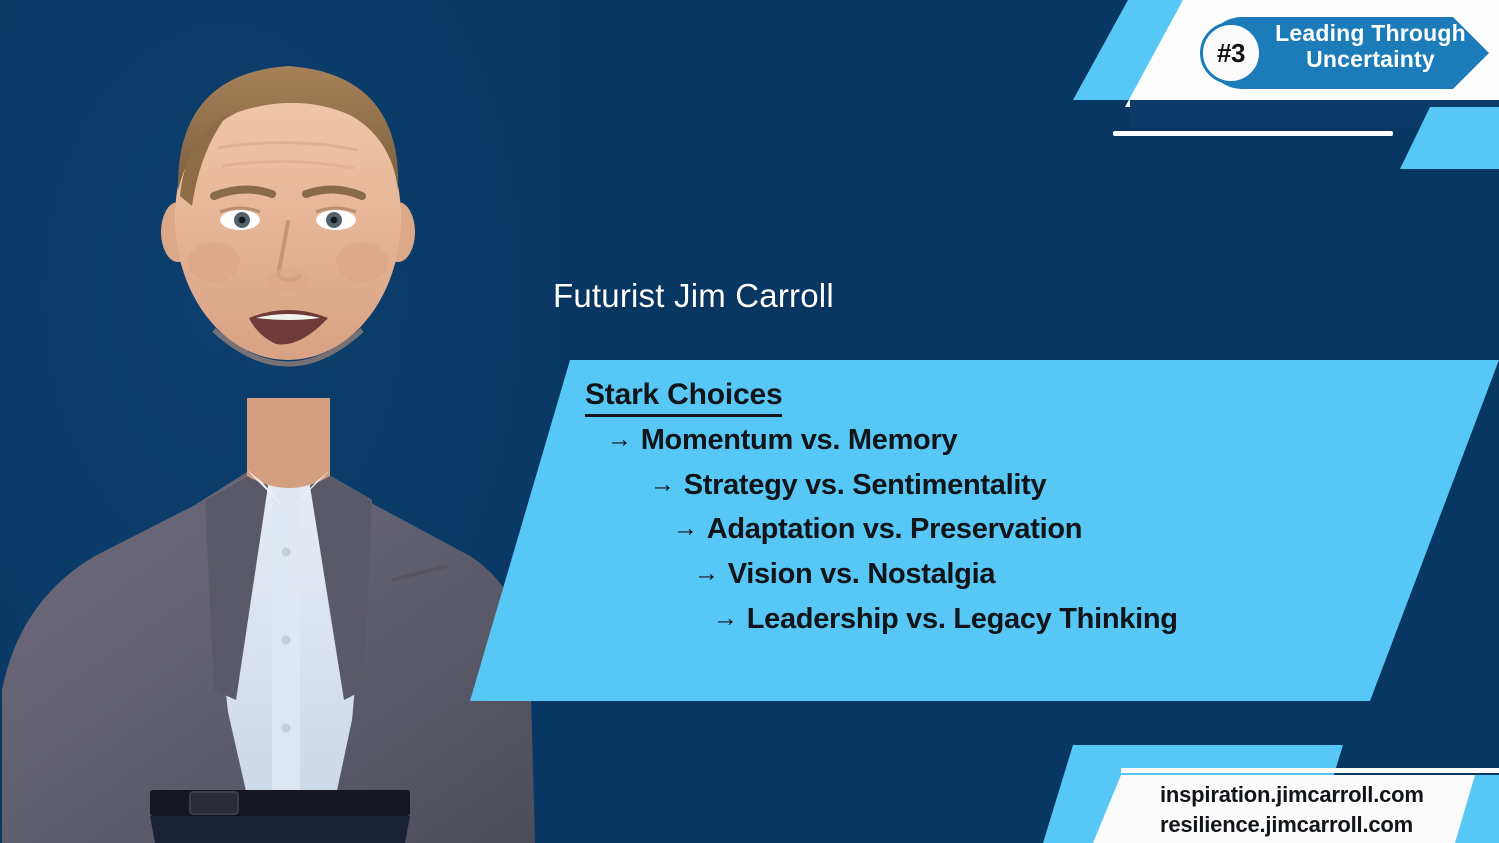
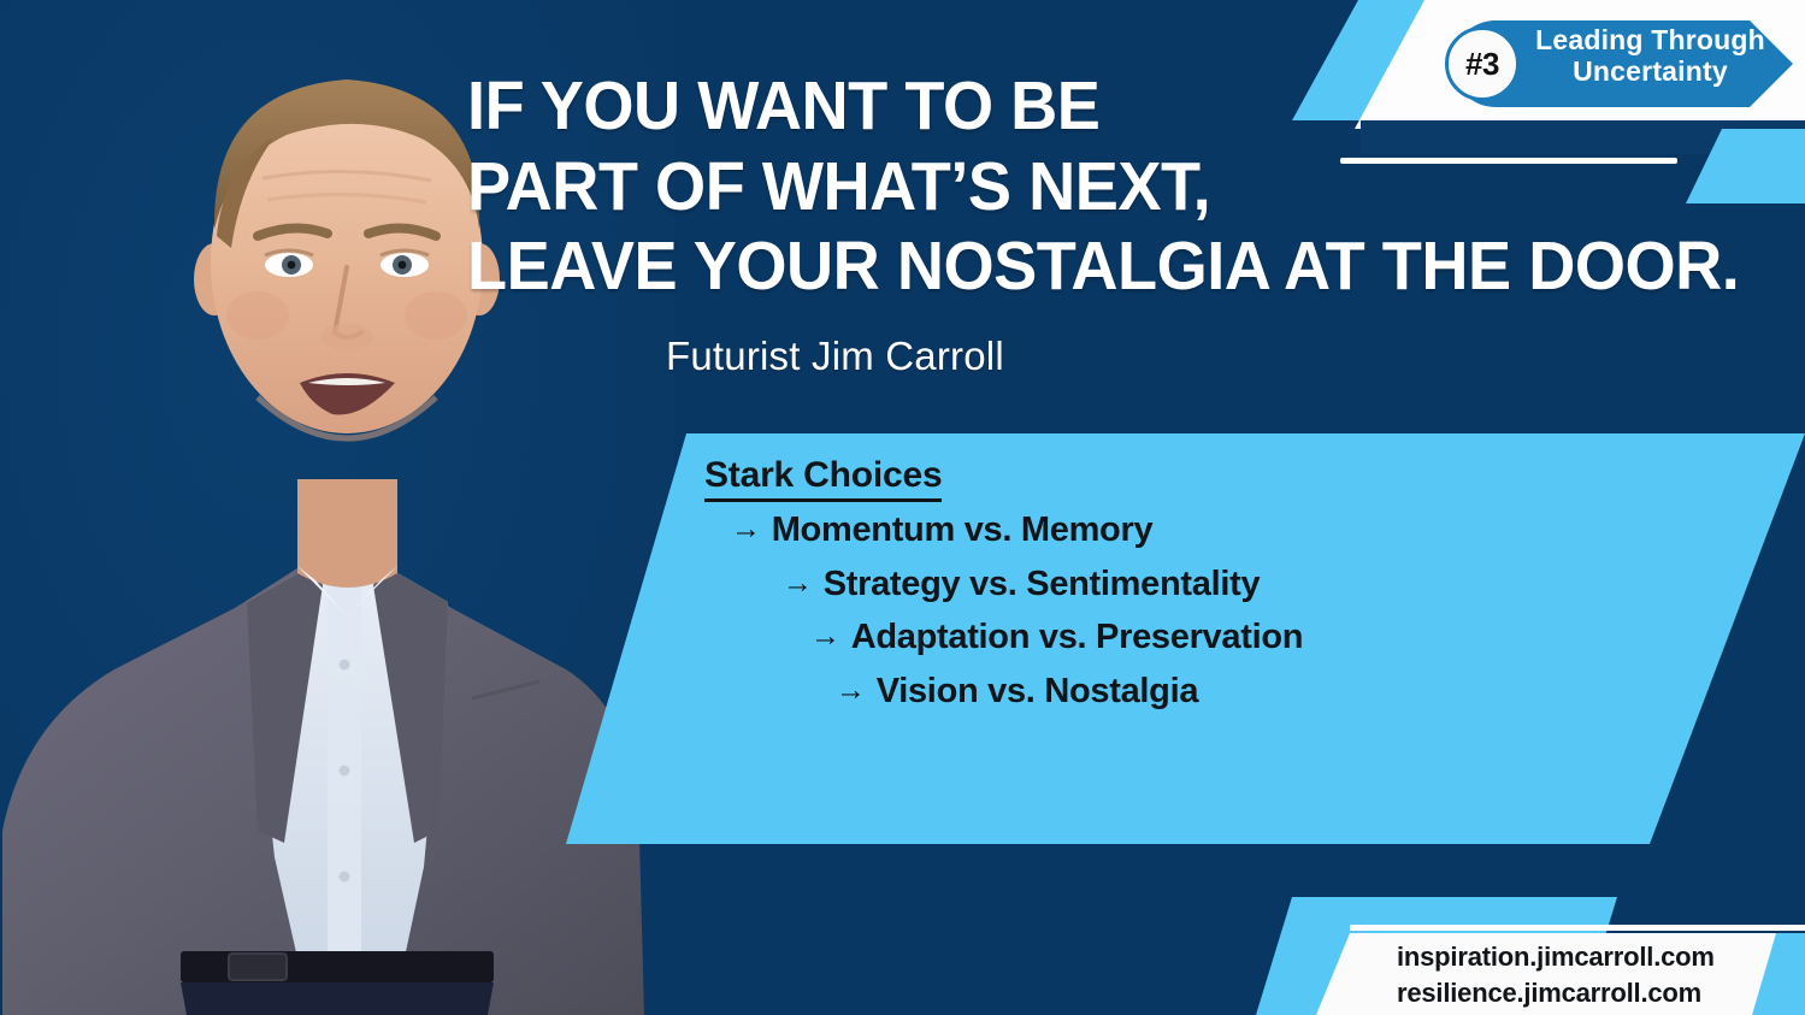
  #3
  Leading Through
  Uncertainty
+ IF YOU WANT TO BE
+ PART OF WHAT’S NEXT,
+ LEAVE YOUR NOSTALGIA AT THE DOOR.
  Futurist Jim Carroll
  Stark Choices
  → Momentum vs. Memory
  → Strategy vs. Sentimentality
  → Adaptation vs. Preservation
  → Vision vs. Nostalgia
- → Leadership vs. Legacy Thinking
  inspiration.jimcarroll.com
  resilience.jimcarroll.com
